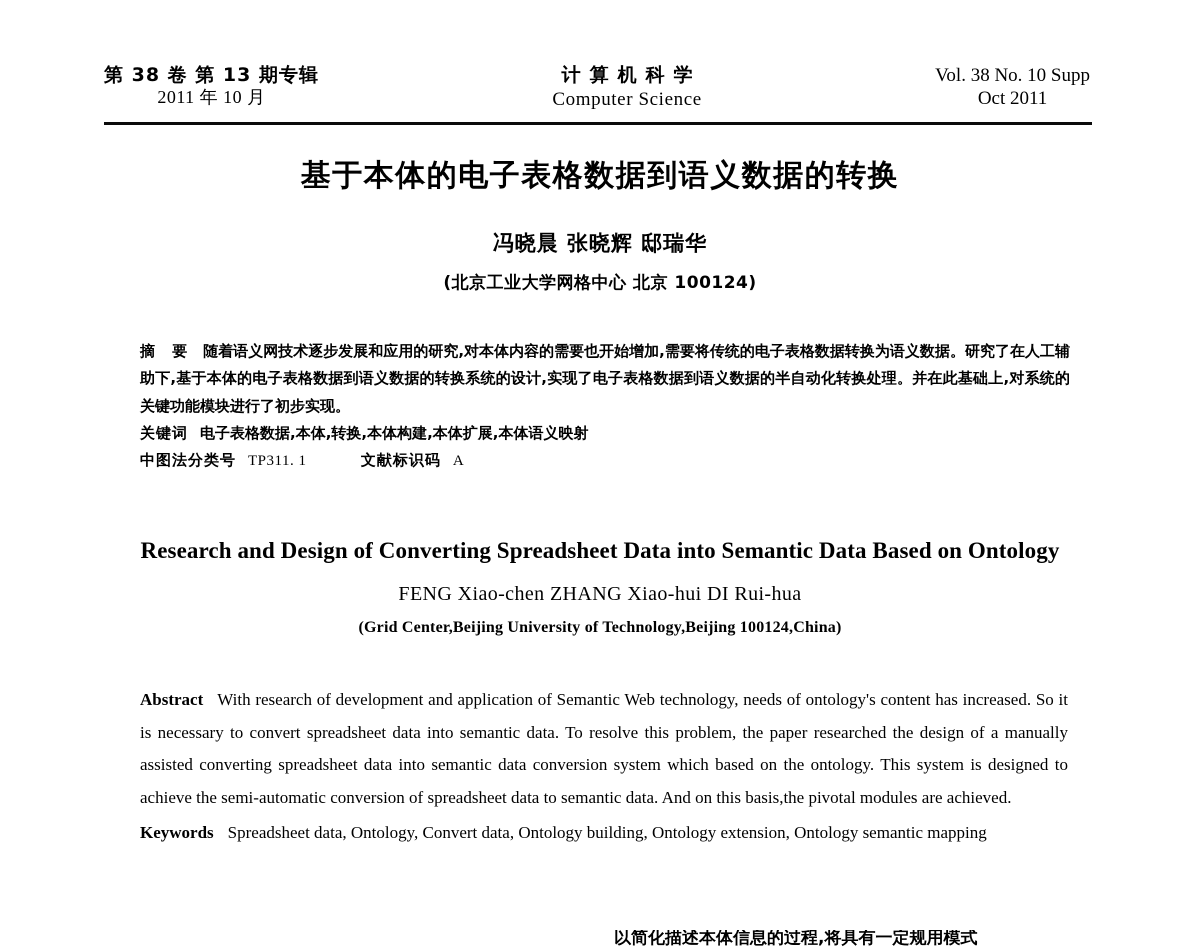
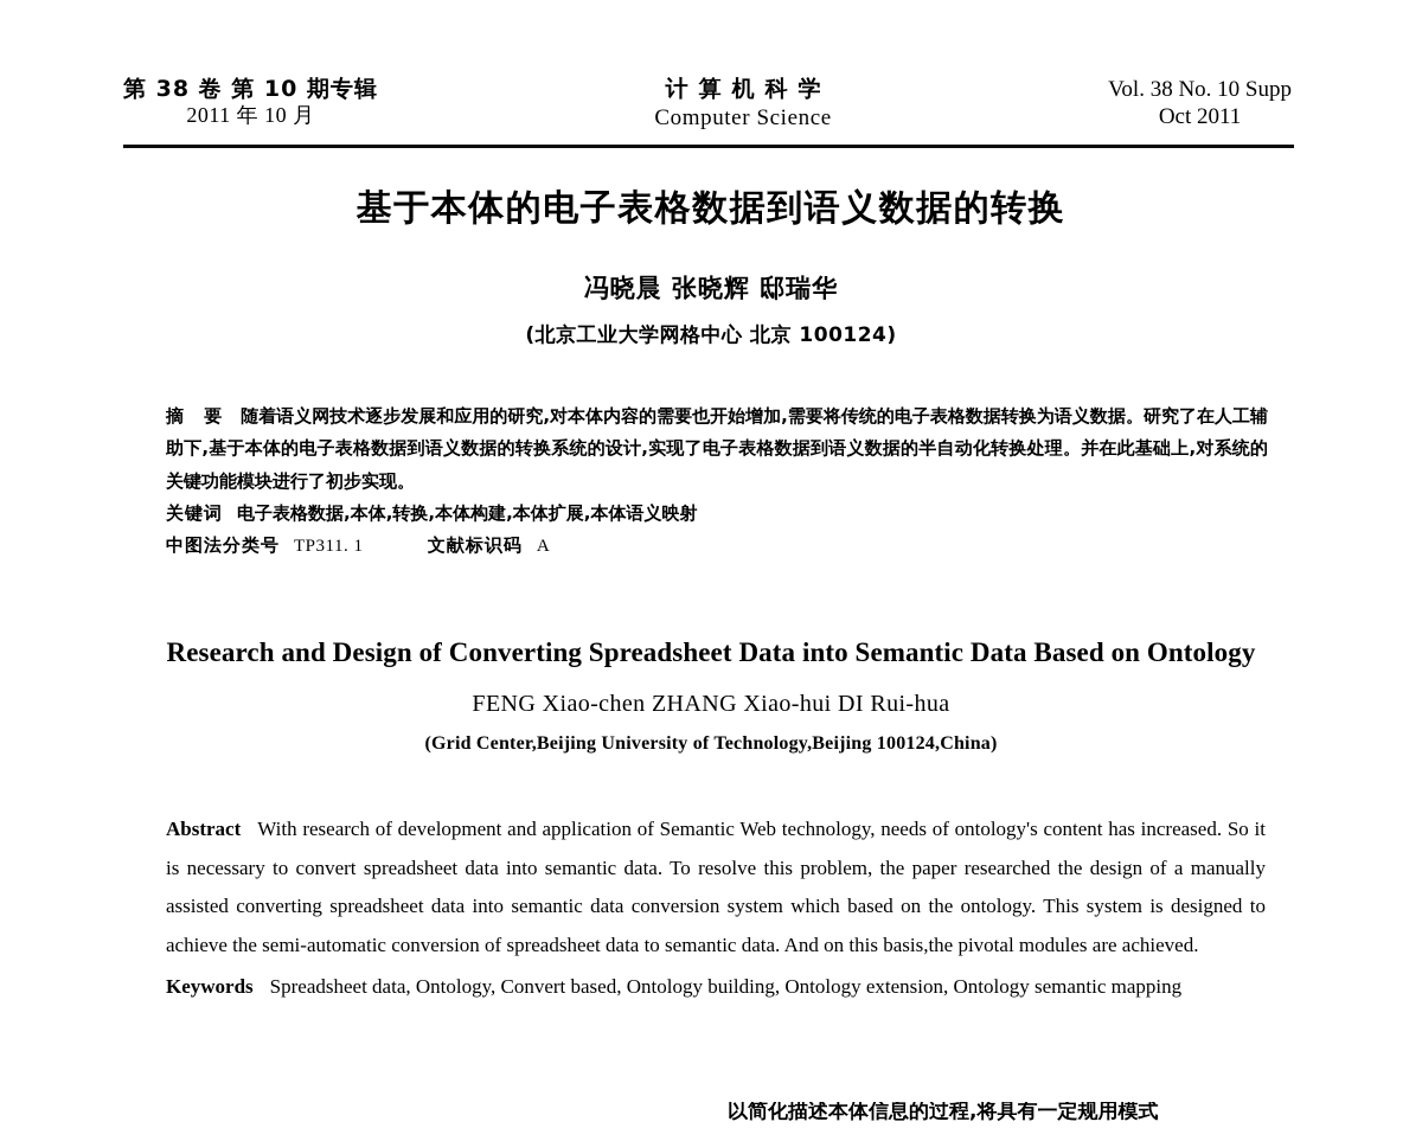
- 第 38 卷 第 13 期专辑
+ 第 38 卷 第 10 期专辑
  2011 年 10 月
  计算机科学
  Computer Science
  Vol. 38 No. 10 Supp
  Oct 2011
  基于本体的电子表格数据到语义数据的转换
  冯晓晨 张晓辉 邸瑞华
  (北京工业大学网格中心 北京 100124)
  摘 要 随着语义网技术逐步发展和应用的研究,对本体内容的需要也开始增加,需要将传统的电子表格数据转换为语义数据。研究了在人工辅助下,基于本体的电子表格数据到语义数据的转换系统的设计,实现了电子表格数据到语义数据的半自动化转换处理。并在此基础上,对系统的关键功能模块进行了初步实现。
  关键词 电子表格数据,本体,转换,本体构建,本体扩展,本体语义映射
  中图法分类号 TP311. 1 文献标识码 A
  Research and Design of Converting Spreadsheet Data into Semantic Data Based on Ontology
  FENG Xiao-chen ZHANG Xiao-hui DI Rui-hua
  (Grid Center,Beijing University of Technology,Beijing 100124,China)
  Abstract With research of development and application of Semantic Web technology, needs of ontology's content has increased. So it is necessary to convert spreadsheet data into semantic data. To resolve this problem, the paper researched the design of a manually assisted converting spreadsheet data into semantic data conversion system which based on the ontology. This system is designed to achieve the semi-automatic conversion of spreadsheet data to semantic data. And on this basis,the pivotal modules are achieved.
- Keywords Spreadsheet data, Ontology, Convert data, Ontology building, Ontology extension, Ontology semantic mapping
+ Keywords Spreadsheet data, Ontology, Convert based, Ontology building, Ontology extension, Ontology semantic mapping
  以简化描述本体信息的过程,将具有一定规用模式
